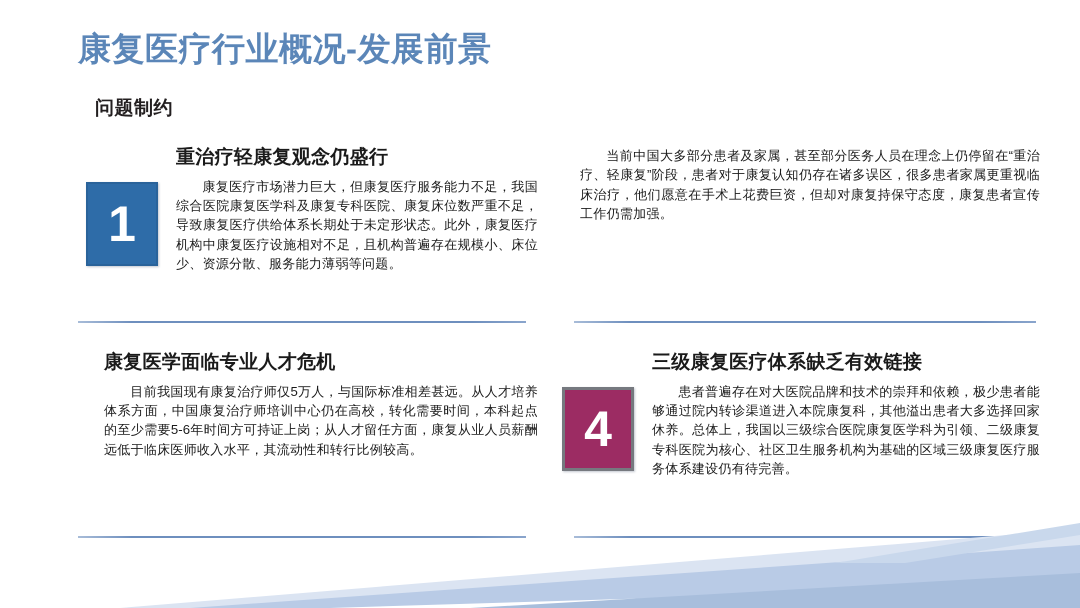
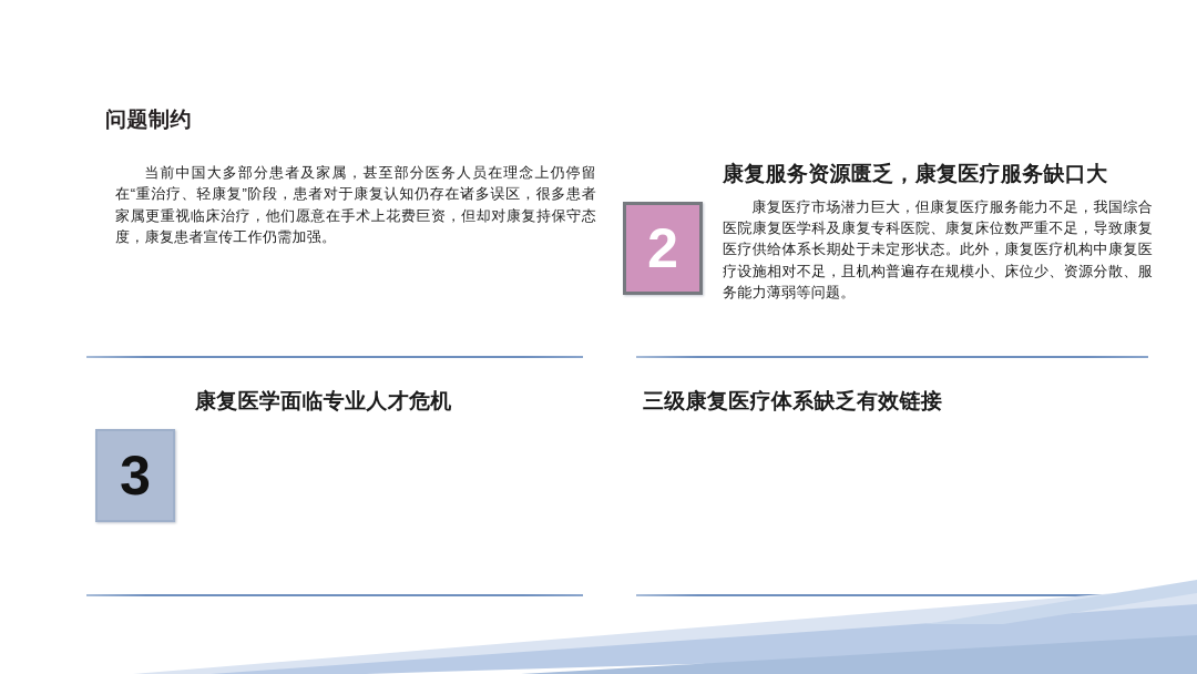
- 康复医疗行业概况-发展前景
  问题制约
- 1
- 重治疗轻康复观念仍盛行
- 康复医疗市场潜力巨大，但康复医疗服务能力不足，我国综合医院康复医学科及康复专科医院、康复床位数严重不足，导致康复医疗供给体系长期处于未定形状态。此外，康复医疗机构中康复医疗设施相对不足，且机构普遍存在规模小、床位少、资源分散、服务能力薄弱等问题。
+ 当前中国大多部分患者及家属，甚至部分医务人员在理念上仍停留在“重治疗、轻康复”阶段，患者对于康复认知仍存在诸多误区，很多患者家属更重视临床治疗，他们愿意在手术上花费巨资，但却对康复持保守态度，康复患者宣传工作仍需加强。
+ 2
+ 康复服务资源匮乏，康复医疗服务缺口大
- 当前中国大多部分患者及家属，甚至部分医务人员在理念上仍停留在“重治疗、轻康复”阶段，患者对于康复认知仍存在诸多误区，很多患者家属更重视临床治疗，他们愿意在手术上花费巨资，但却对康复持保守态度，康复患者宣传工作仍需加强。
+ 康复医疗市场潜力巨大，但康复医疗服务能力不足，我国综合医院康复医学科及康复专科医院、康复床位数严重不足，导致康复医疗供给体系长期处于未定形状态。此外，康复医疗机构中康复医疗设施相对不足，且机构普遍存在规模小、床位少、资源分散、服务能力薄弱等问题。
+ 3
  康复医学面临专业人才危机
- 目前我国现有康复治疗师仅5万人，与国际标准相差甚远。从人才培养体系方面，中国康复治疗师培训中心仍在高校，转化需要时间，本科起点的至少需要5-6年时间方可持证上岗；从人才留任方面，康复从业人员薪酬远低于临床医师收入水平，其流动性和转行比例较高。
- 4
  三级康复医疗体系缺乏有效链接
- 患者普遍存在对大医院品牌和技术的崇拜和依赖，极少患者能够通过院内转诊渠道进入本院康复科，其他溢出患者大多选择回家休养。总体上，我国以三级综合医院康复医学科为引领、二级康复专科医院为核心、社区卫生服务机构为基础的区域三级康复医疗服务体系建设仍有待完善。
